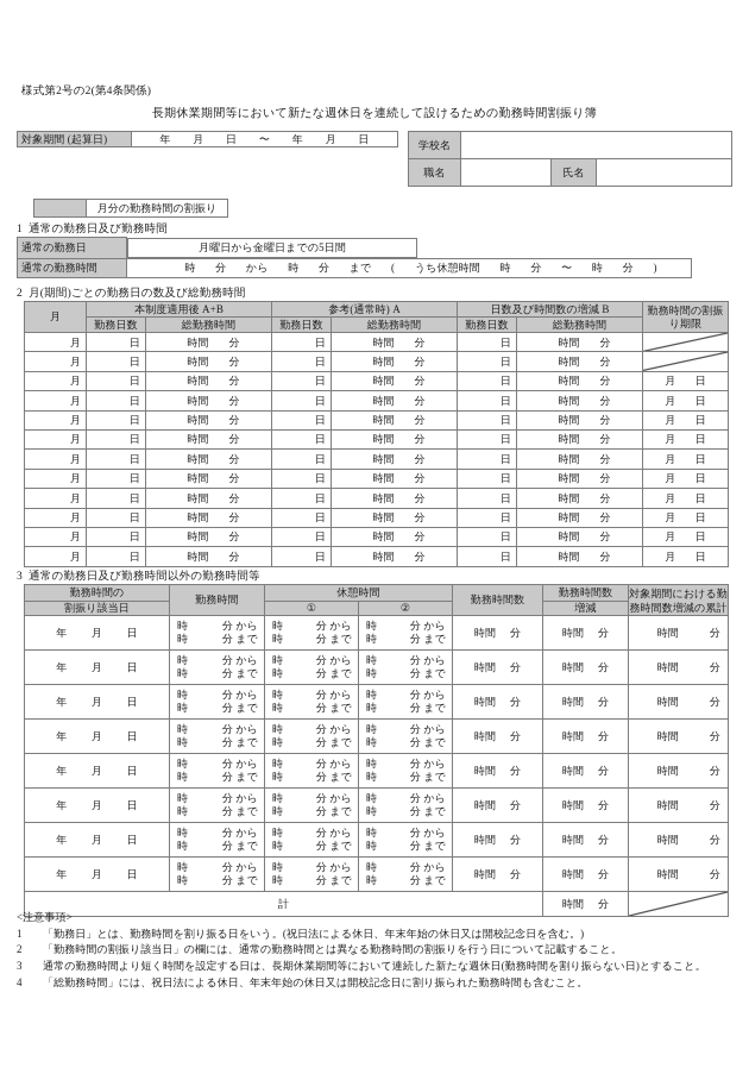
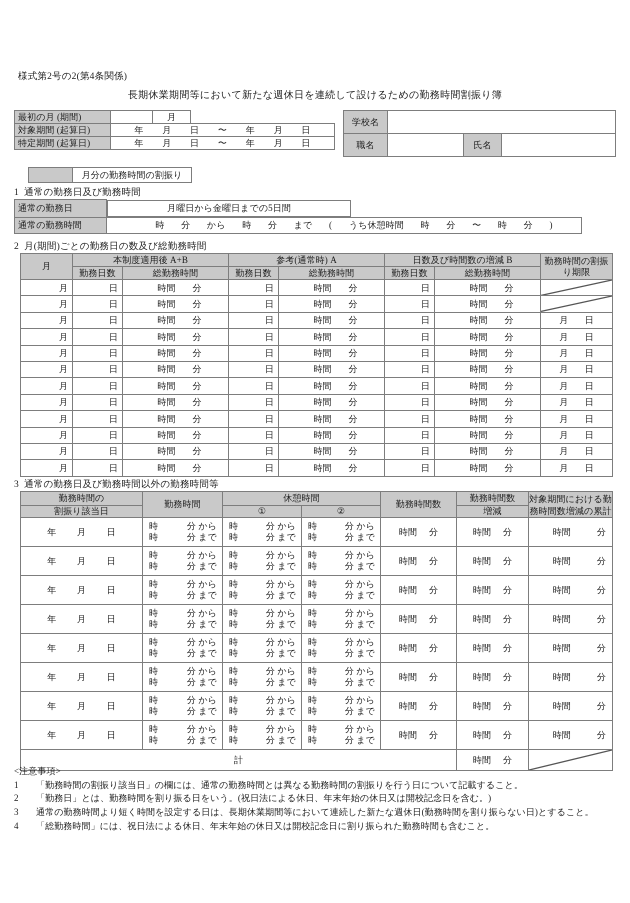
  様式第2号の2(第4条関係)
  長期休業期間等において新たな週休日を連続して設けるための勤務時間割振り簿
+ 最初の月 (期間)		月
  対象期間 (起算日)	年 月 日 〜 年 月 日
+ 特定期間 (起算日)	年 月 日 〜 年 月 日
  学校名
  職名		氏名
  	月分の勤務時間の割振り
  1 通常の勤務日及び勤務時間
  通常の勤務日
  月曜日から金曜日までの5日間
  通常の勤務時間	時 分 から 時 分 まで ( うち休憩時間 時 分 〜 時 分 )
  2 月(期間)ごとの勤務日の数及び総勤務時間
  月	本制度適用後 A+B	参考(通常時) A	日数及び時間数の増減 B	勤務時間の割振り期限
  勤務日数	総勤務時間	勤務日数	総勤務時間	勤務日数	総勤務時間
  月	日	時間 分	日	時間 分	日	時間 分
  月	日	時間 分	日	時間 分	日	時間 分
  月	日	時間 分	日	時間 分	日	時間 分	月 日
  月	日	時間 分	日	時間 分	日	時間 分	月 日
  月	日	時間 分	日	時間 分	日	時間 分	月 日
  月	日	時間 分	日	時間 分	日	時間 分	月 日
  月	日	時間 分	日	時間 分	日	時間 分	月 日
  月	日	時間 分	日	時間 分	日	時間 分	月 日
  月	日	時間 分	日	時間 分	日	時間 分	月 日
  月	日	時間 分	日	時間 分	日	時間 分	月 日
  月	日	時間 分	日	時間 分	日	時間 分	月 日
  月	日	時間 分	日	時間 分	日	時間 分	月 日
  3 通常の勤務日及び勤務時間以外の勤務時間等
  勤務時間の	勤務時間	休憩時間	勤務時間数	勤務時間数	対象期間における勤
  割振り該当日	①	②	増減	務時間数増減の累計
  年 月 日	時 分 から時 分 まで	時 分 から時 分 まで	時 分 から時 分 まで	時間 分	時間 分	時間 分
  年 月 日	時 分 から時 分 まで	時 分 から時 分 まで	時 分 から時 分 まで	時間 分	時間 分	時間 分
  年 月 日	時 分 から時 分 まで	時 分 から時 分 まで	時 分 から時 分 まで	時間 分	時間 分	時間 分
  年 月 日	時 分 から時 分 まで	時 分 から時 分 まで	時 分 から時 分 まで	時間 分	時間 分	時間 分
  年 月 日	時 分 から時 分 まで	時 分 から時 分 まで	時 分 から時 分 まで	時間 分	時間 分	時間 分
  年 月 日	時 分 から時 分 まで	時 分 から時 分 まで	時 分 から時 分 まで	時間 分	時間 分	時間 分
  年 月 日	時 分 から時 分 まで	時 分 から時 分 まで	時 分 から時 分 まで	時間 分	時間 分	時間 分
  年 月 日	時 分 から時 分 まで	時 分 から時 分 まで	時 分 から時 分 まで	時間 分	時間 分	時間 分
  計	時間 分
  <注意事項>
  1
- 「勤務日」とは、勤務時間を割り振る日をいう。(祝日法による休日、年末年始の休日又は開校記念日を含む。)
+ 「勤務時間の割振り該当日」の欄には、通常の勤務時間とは異なる勤務時間の割振りを行う日について記載すること。
  2
- 「勤務時間の割振り該当日」の欄には、通常の勤務時間とは異なる勤務時間の割振りを行う日について記載すること。
+ 「勤務日」とは、勤務時間を割り振る日をいう。(祝日法による休日、年末年始の休日又は開校記念日を含む。)
  3
  通常の勤務時間より短く時間を設定する日は、長期休業期間等において連続した新たな週休日(勤務時間を割り振らない日)とすること。
  4
  「総勤務時間」には、祝日法による休日、年末年始の休日又は開校記念日に割り振られた勤務時間も含むこと。
